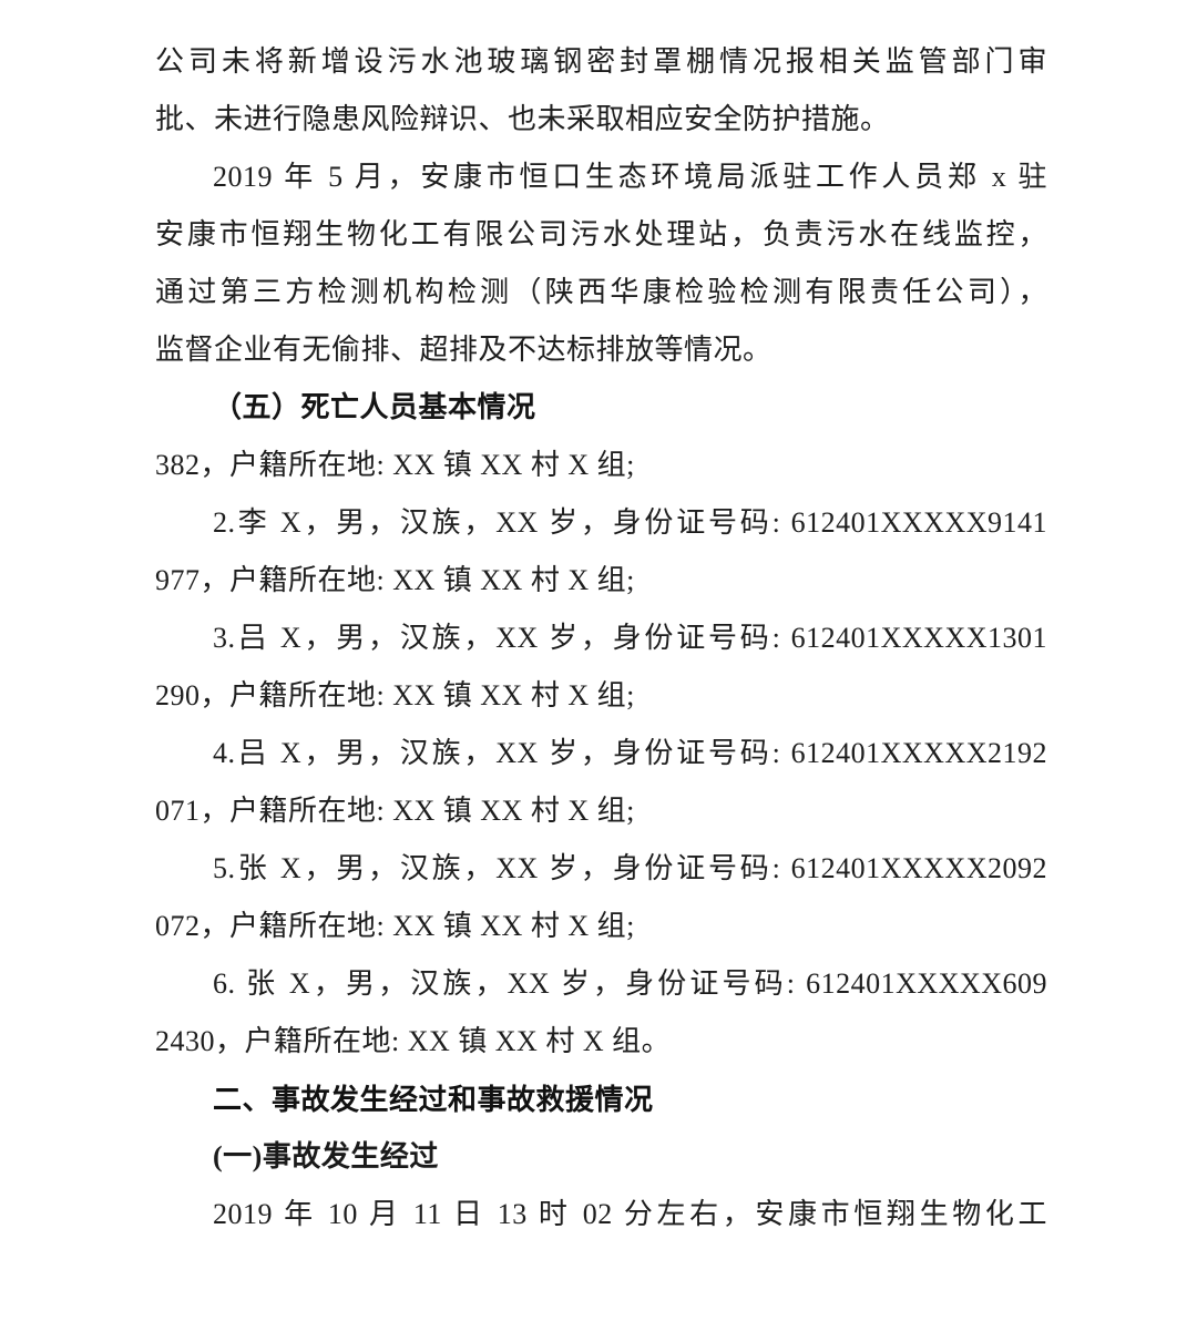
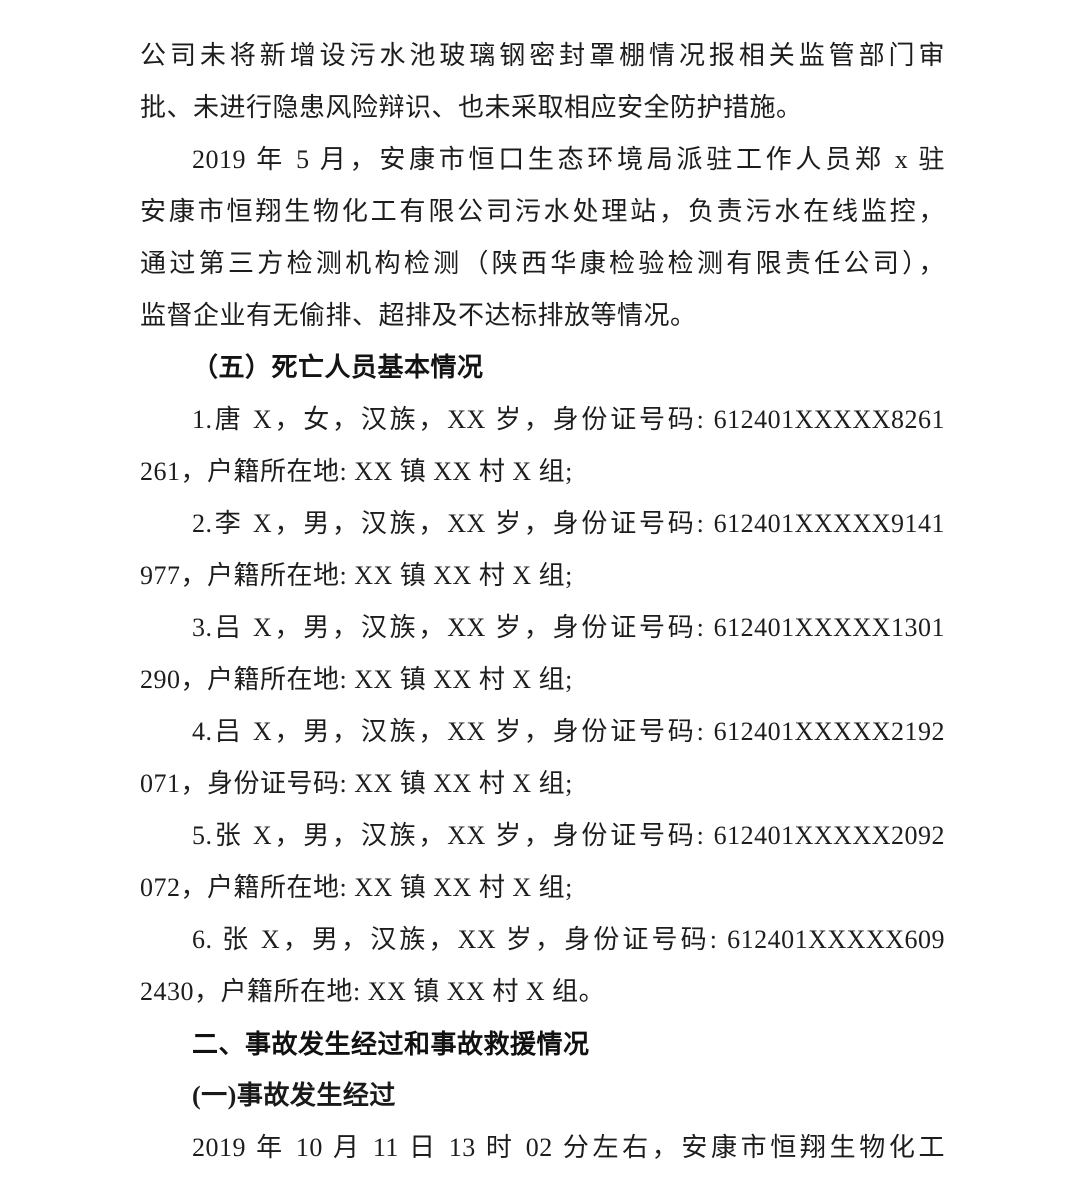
  公司未将新增设污水池玻璃钢密封罩棚情况报相关监管部门审
  批、未进行隐患风险辩识、也未采取相应安全防护措施。
  2019 年 5 月，安康市恒口生态环境局派驻工作人员郑 x 驻
  安康市恒翔生物化工有限公司污水处理站，负责污水在线监控，
  通过第三方检测机构检测（陕西华康检验检测有限责任公司），
  监督企业有无偷排、超排及不达标排放等情况。
  （五）死亡人员基本情况
+ 1.唐 X，女，汉族，XX 岁，身份证号码: 612401XXXXX8261
- 382，户籍所在地: XX 镇 XX 村 X 组;
+ 261，户籍所在地: XX 镇 XX 村 X 组;
  2.李 X，男，汉族，XX 岁，身份证号码: 612401XXXXX9141
  977，户籍所在地: XX 镇 XX 村 X 组;
  3.吕 X，男，汉族，XX 岁，身份证号码: 612401XXXXX1301
  290，户籍所在地: XX 镇 XX 村 X 组;
  4.吕 X，男，汉族，XX 岁，身份证号码: 612401XXXXX2192
- 071，户籍所在地: XX 镇 XX 村 X 组;
+ 071，身份证号码: XX 镇 XX 村 X 组;
  5.张 X，男，汉族，XX 岁，身份证号码: 612401XXXXX2092
  072，户籍所在地: XX 镇 XX 村 X 组;
  6. 张 X，男，汉族，XX 岁，身份证号码: 612401XXXXX609
  2430，户籍所在地: XX 镇 XX 村 X 组。
  二、事故发生经过和事故救援情况
  (一)事故发生经过
  2019 年 10 月 11 日 13 时 02 分左右，安康市恒翔生物化工
